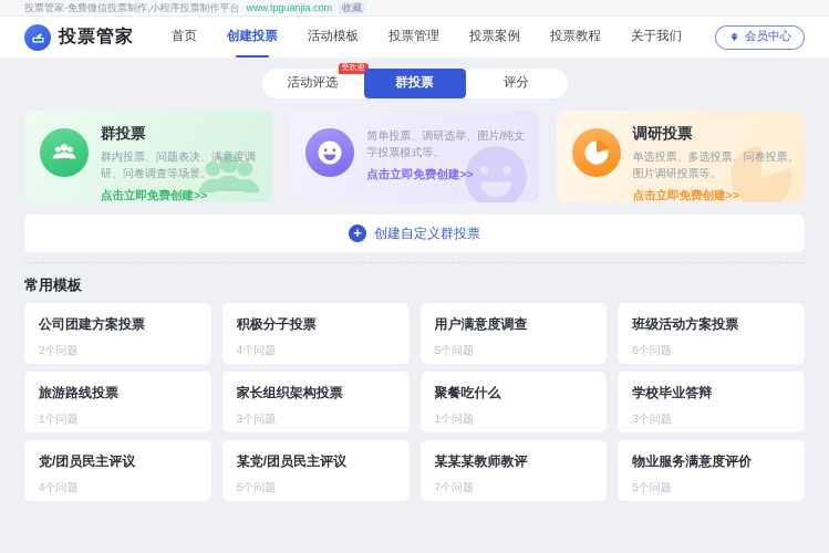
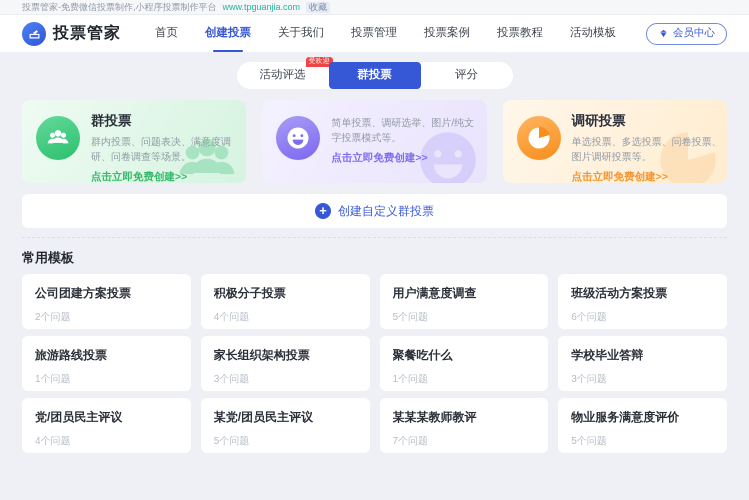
  投票管家-免费微信投票制作,小程序投票制作平台
  www.tpguanjia.com
  收藏
  投票管家
  首页
  创建投票
- 活动模板
+ 关于我们
  投票管理
  投票案例
  投票教程
- 关于我们
+ 活动模板
  会员中心
  活动评选
  群投票
  评分
  群投票
  群内投票、问题表决、满意度调研、问卷调查等场景。
  点击立即免费创建>>
  简单投票、调研选举、图片/纯文字投票模式等。
  点击立即免费创建>>
  调研投票
  单选投票、多选投票、问卷投票、图片调研投票等。
  点击立即免费创建>>
  +
  创建自定义群投票
  常用模板
  公司团建方案投票
  2个问题
  积极分子投票
  4个问题
  用户满意度调查
  5个问题
  班级活动方案投票
  6个问题
  旅游路线投票
  1个问题
  家长组织架构投票
  3个问题
  聚餐吃什么
  1个问题
  学校毕业答辩
  3个问题
  党/团员民主评议
  4个问题
  某党/团员民主评议
  5个问题
  某某某教师教评
  7个问题
  物业服务满意度评价
  5个问题
